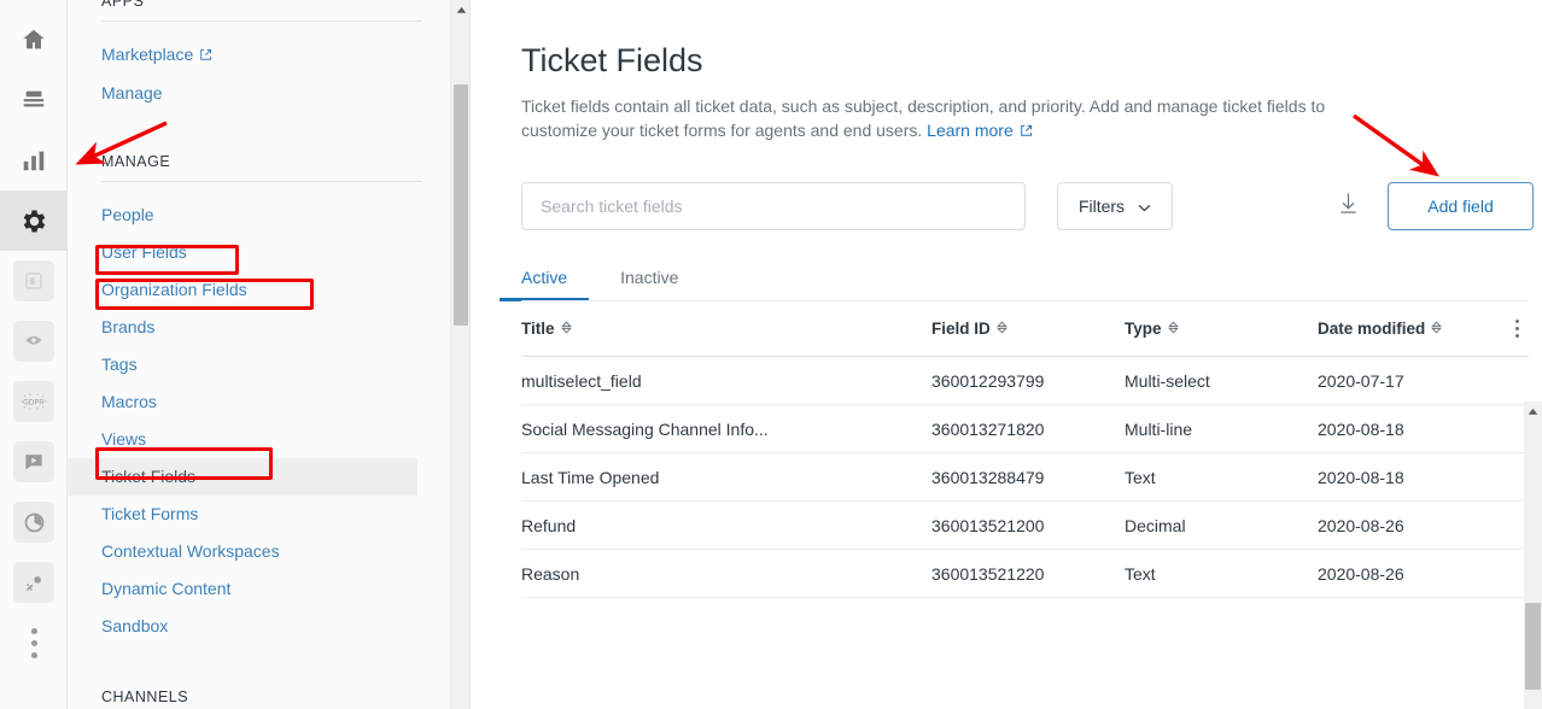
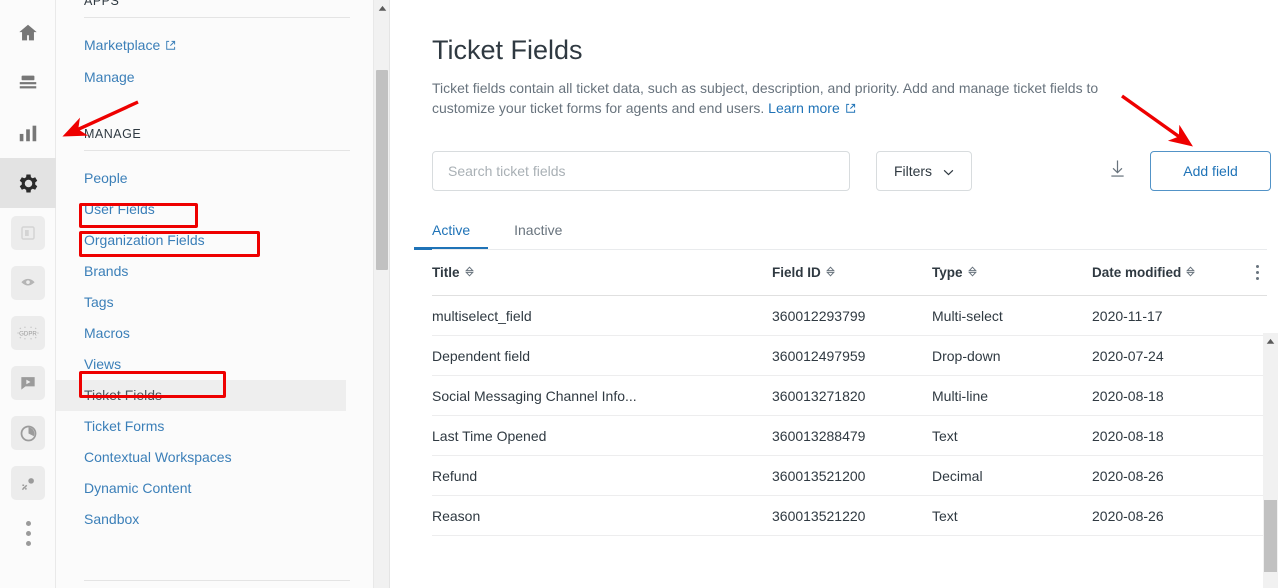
  APPS
  Marketplace
  Manage
  MANAGE
  People
  User Fields
  Organization Fields
  Brands
  Tags
  Macros
  Views
  Ticket Fields
  Ticket Forms
  Contextual Workspaces
  Dynamic Content
  Sandbox
- CHANNELS
  Ticket Fields
  Ticket fields contain all ticket data, such as subject, description, and priority. Add and manage ticket fields to customize your ticket forms for agents and end users. Learn more
  Search ticket fields
  Filters
  Add field
  Active
  Inactive
  Title
  Field ID
  Type
  Date modified
  multiselect_field
  360012293799
  Multi-select
- 2020-07-17
+ 2020-11-17
+ Dependent field
+ 360012497959
+ Drop-down
+ 2020-07-24
  Social Messaging Channel Info...
  360013271820
  Multi-line
  2020-08-18
  Last Time Opened
  360013288479
  Text
  2020-08-18
  Refund
  360013521200
  Decimal
  2020-08-26
  Reason
  360013521220
  Text
  2020-08-26
